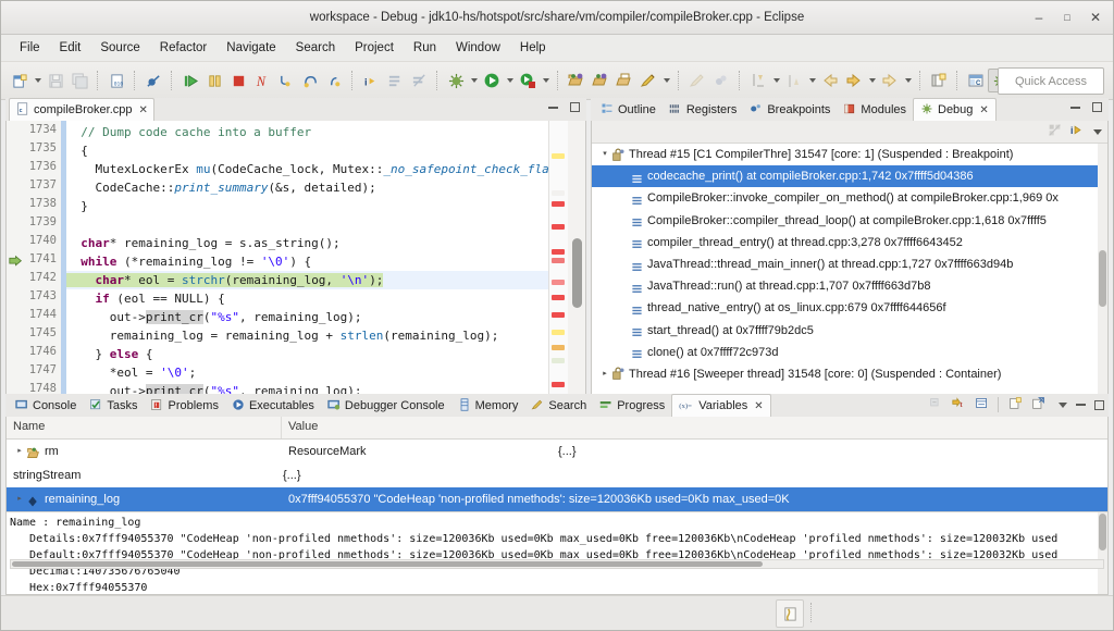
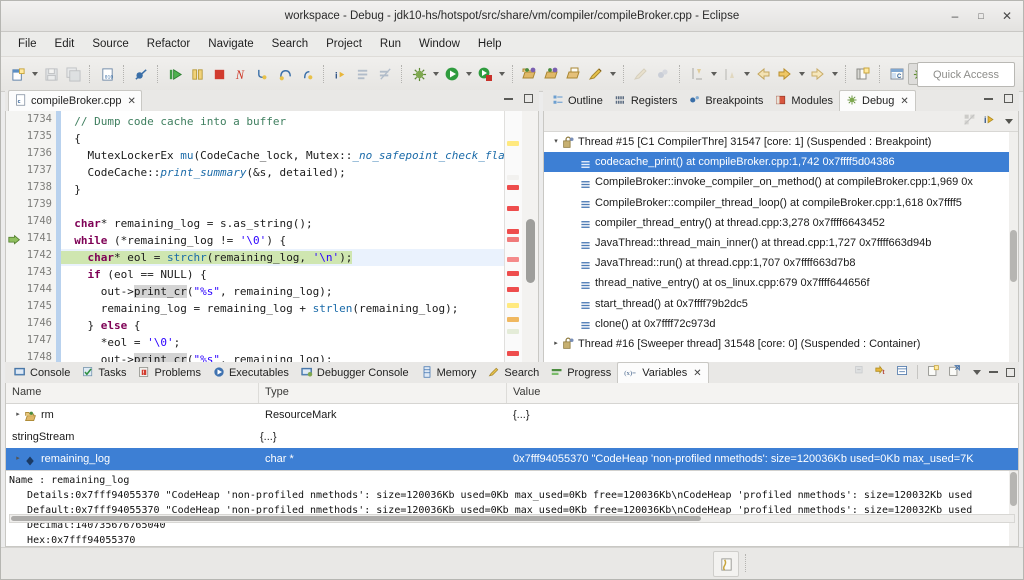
  workspace - Debug - jdk10-hs/hotspot/src/share/vm/compiler/compileBroker.cpp - Eclipse
  –
  □
  ✕
  File
  Edit
  Source
  Refactor
  Navigate
  Search
  Project
  Run
  Window
  Help
  N
  i
  Quick Access
  compileBroker.cpp
  ✕
  1734
  1735
  1736
  1737
  1738
  1739
  1740
  1741
  1742
  1743
  1744
  1745
  1746
  1747
  1748
  // Dump code cache into a buffer
  {
  MutexLockerEx mu(CodeCache_lock, Mutex::_no_safepoint_check_fla
  CodeCache::print_summary(&s, detailed);
  }
  char* remaining_log = s.as_string();
  while (*remaining_log != '\0') {
  char* eol = strchr(remaining_log, '\n');
  if (eol == NULL) {
  out->print_cr("%s", remaining_log);
  remaining_log = remaining_log + strlen(remaining_log);
  } else {
  *eol = '\0';
  out->print_cr("%s", remaining_log);
  Outline
  Registers
  Breakpoints
  Modules
  Debug
  ✕
  i
  Thread #15 [C1 CompilerThre] 31547 [core: 1] (Suspended : Breakpoint)
  codecache_print() at compileBroker.cpp:1,742 0x7ffff5d04386
  CompileBroker::invoke_compiler_on_method() at compileBroker.cpp:1,969 0x
  CompileBroker::compiler_thread_loop() at compileBroker.cpp:1,618 0x7ffff5
  compiler_thread_entry() at thread.cpp:3,278 0x7ffff6643452
  JavaThread::thread_main_inner() at thread.cpp:1,727 0x7ffff663d94b
  JavaThread::run() at thread.cpp:1,707 0x7ffff663d7b8
  thread_native_entry() at os_linux.cpp:679 0x7ffff644656f
  start_thread() at 0x7ffff79b2dc5
  clone() at 0x7ffff72c973d
  Thread #16 [Sweeper thread] 31548 [core: 0] (Suspended : Container)
  Console
  Tasks
  Problems
  Executables
  Debugger Console
  Memory
  Search
  Progress
  Variables
  ✕
  Name
+ Type
  Value
  rm
  ResourceMark
  {...}
  stringStream
  {...}
  remaining_log
+ char *
- 0x7fff94055370 "CodeHeap 'non-profiled nmethods': size=120036Kb used=0Kb max_used=0K
+ 0x7fff94055370 "CodeHeap 'non-profiled nmethods': size=120036Kb used=0Kb max_used=7K
  Name : remaining_log
  Details:0x7fff94055370 "CodeHeap 'non-profiled nmethods': size=120036Kb used=0Kb max_used=0Kb free=120036Kb\nCodeHeap 'profiled nmethods': size=120032Kb used
  Default:0x7fff94055370 "CodeHeap 'non-profiled nmethods': size=120036Kb used=0Kb max_used=0Kb free=120036Kb\nCodeHeap 'profiled nmethods': size=120032Kb used
  Decimal:140735676765040
  Hex:0x7fff94055370
